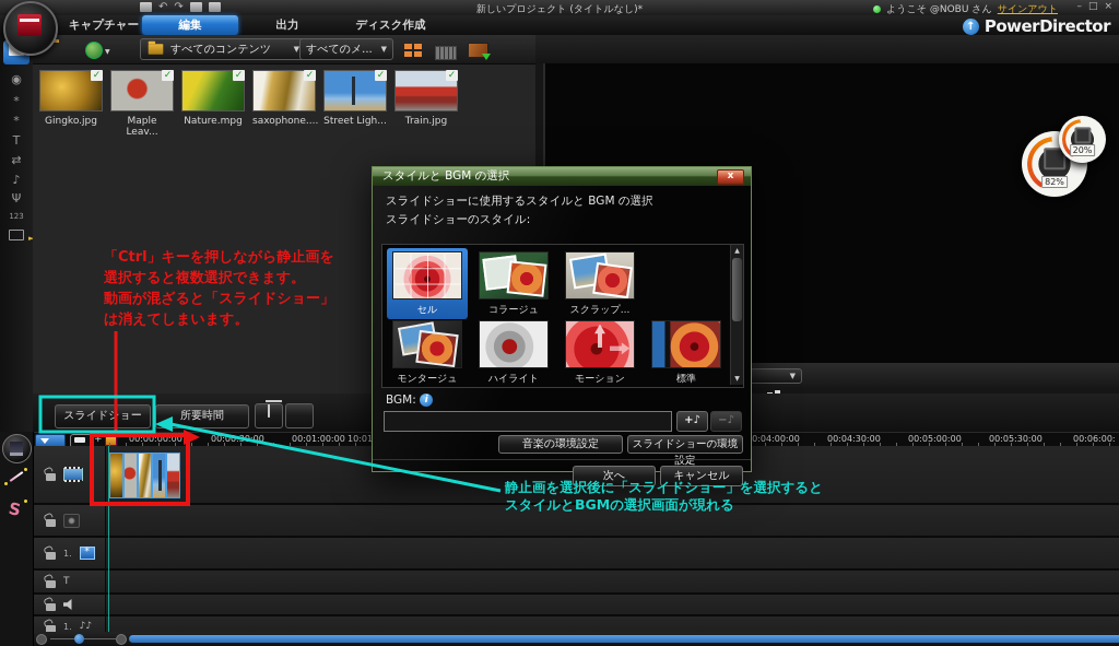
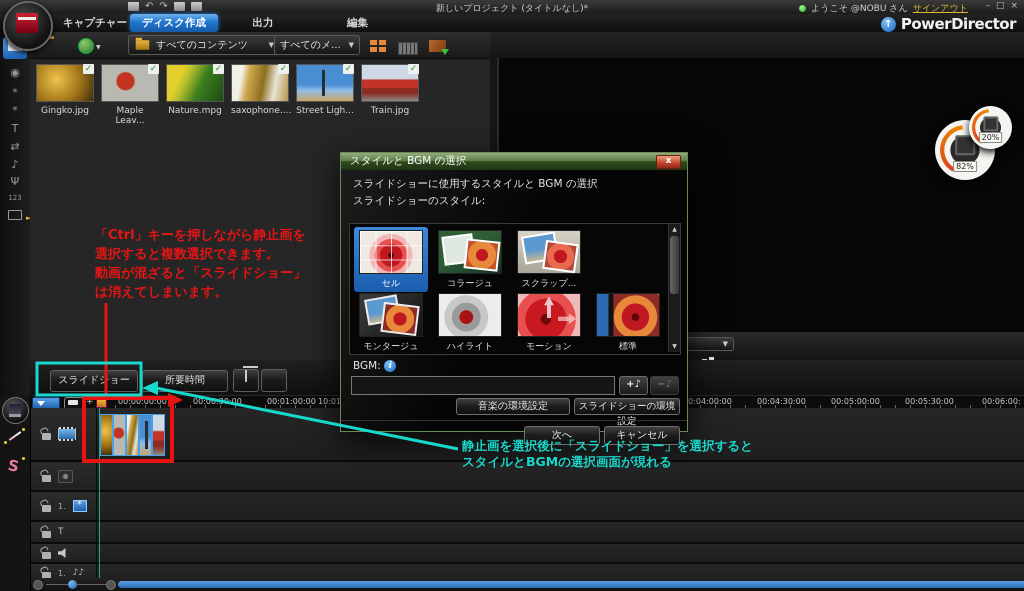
  新しいプロジェクト (タイトルなし)*
  ↶
  ↷
  ようこそ @NOBU さん
  サインアウト
  –
  □
  ×
  キャプチャー
- 編集
+ ディスク作成
  出力
- ディスク作成
+ 編集
  ↑
  PowerDirector
  ◉
  *
  *
  T
  ⇄
  ♪
  Ψ
  123
  ►
  すべてのコンテンツ
  ▼
  すべてのメ...
  ▼
  ✓
  Gingko.jpg
  ✓
  Maple Leav...
  ✓
  Nature.mpg
  ✓
  saxophone...
  ✓
  Street Ligh...
  ✓
  Train.jpg
  82%
  20%
  ▼
  スライドショー
  所要時間
  +
  00:00:00:00
  00:01:00:00
  10:01
  0:04:00:00
  00:04:30:00
  00:05:00:00
  00:05:30:00
  00:06:00:
  1.
  *
  T
  1.
  ♪♪
  スタイルと BGM の選択
  x
  スライドショーに使用するスタイルと BGM の選択
  スライドショーのスタイル:
  セル
  コラージュ
  スクラップ...
  モンタージュ
  ハイライト
  モーション
  標準
  BGM: i
  +♪
  −♪
  音楽の環境設定
  スライドショーの環境設定
  次へ
  キャンセル
  「Ctrl」キーを押しながら静止画を
  選択すると複数選択できます。
  動画が混ざると「スライドショー」
  は消えてしまいます。
  静止画を選択後に「スライドショー」を選択すると
  スタイルとBGMの選択画面が現れる
